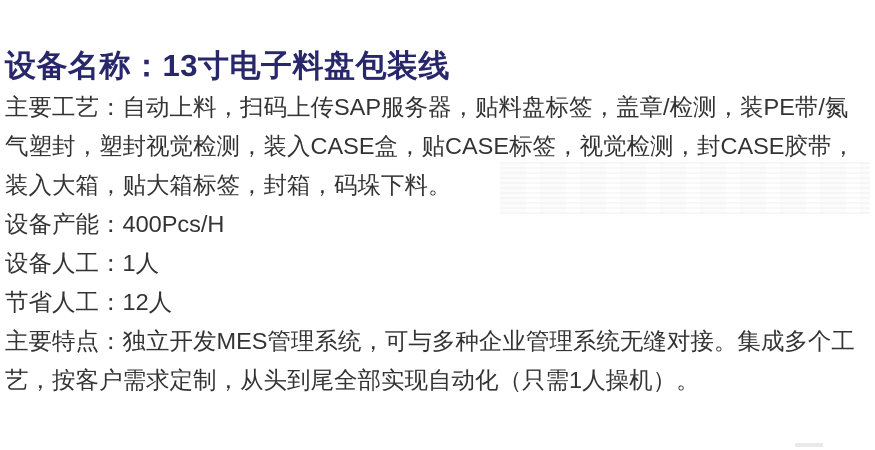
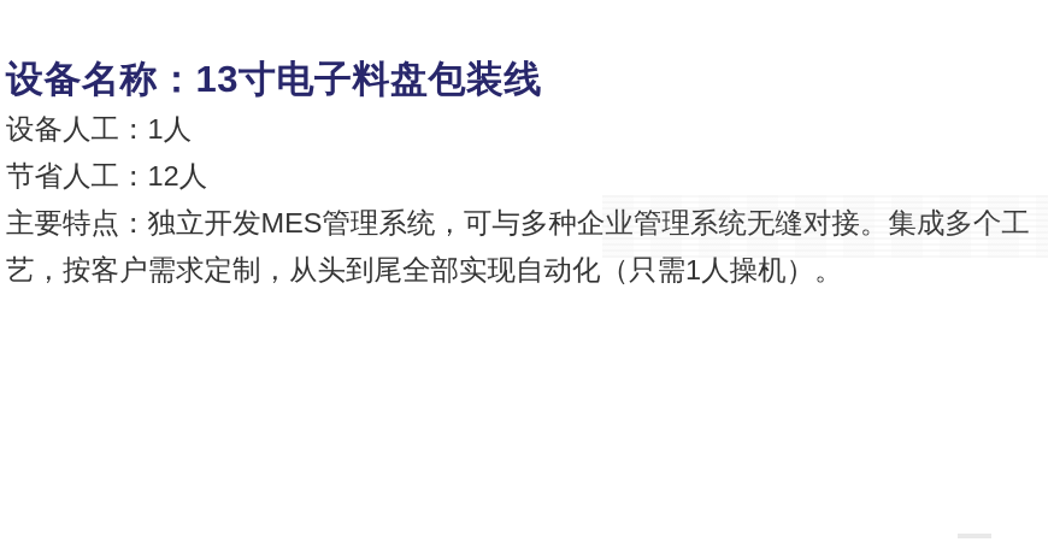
  设备名称：13寸电子料盘包装线
- 主要工艺：自动上料，扫码上传SAP服务器，贴料盘标签，盖章/检测，装PE带/氮气塑封，塑封视觉检测，装入CASE盒，贴CASE标签，视觉检测，封CASE胶带，装入大箱，贴大箱标签，封箱，码垛下料。
- 设备产能：400Pcs/H
  设备人工：1人
  节省人工：12人
  主要特点：独立开发MES管理系统，可与多种企业管理系统无缝对接。集成多个工艺，按客户需求定制，从头到尾全部实现自动化（只需1人操机）。
